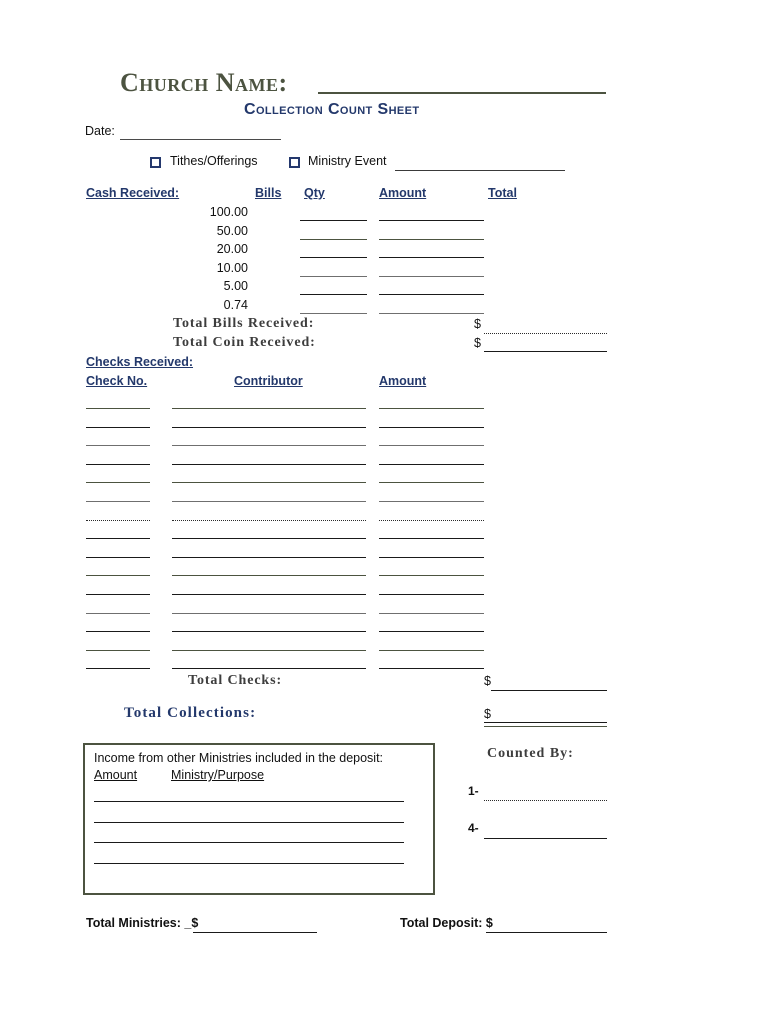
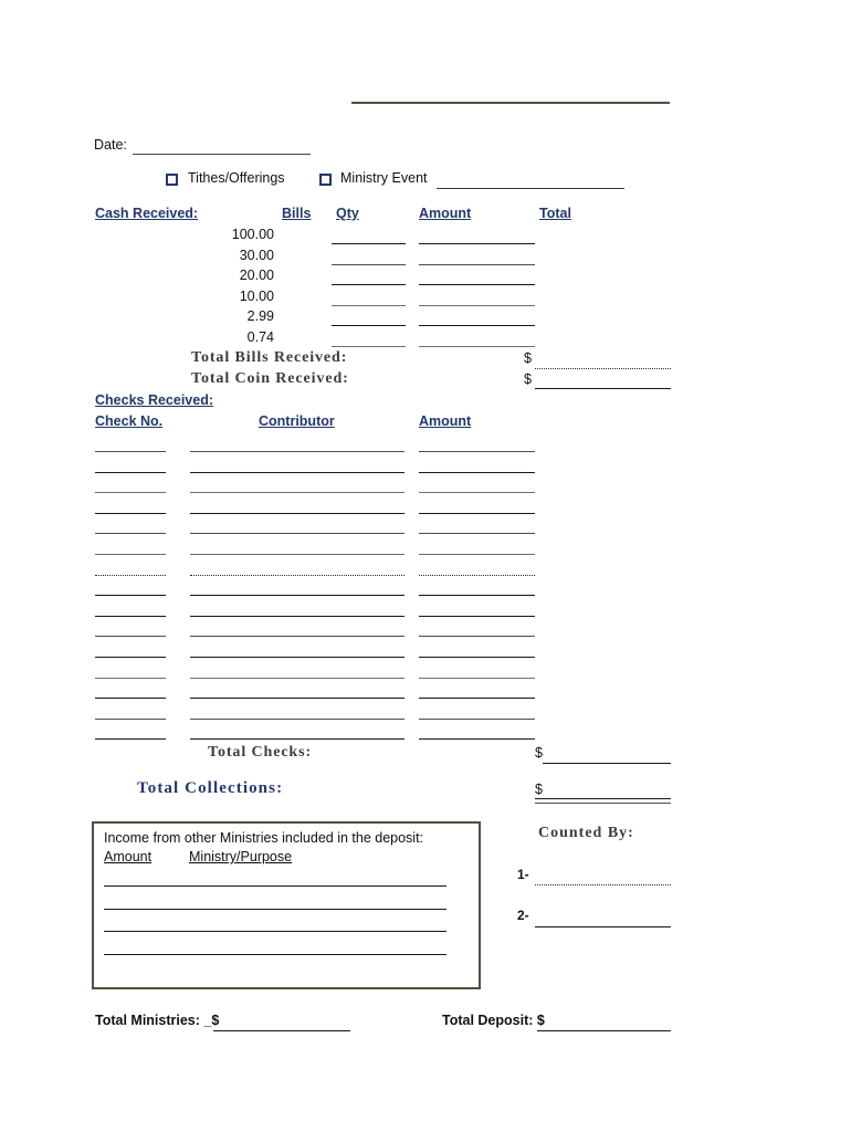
- Church Name:
- Collection Count Sheet
  Date:
  Tithes/Offerings
  Ministry Event
  Cash Received:
  Bills
  Qty
  Amount
  Total
  100.00
- 50.00
+ 30.00
  20.00
  10.00
- 5.00
+ 2.99
  0.74
  Total Bills Received:
  $
  Total Coin Received:
  $
  Checks Received:
  Check No.
  Contributor
  Amount
  Total Checks:
  $
  Total Collections:
  $
  Income from other Ministries included in the deposit:
  Amount
  Ministry/Purpose
  Counted By:
  1-
- 4-
+ 2-
  Total Ministries: _$
  Total Deposit: $
